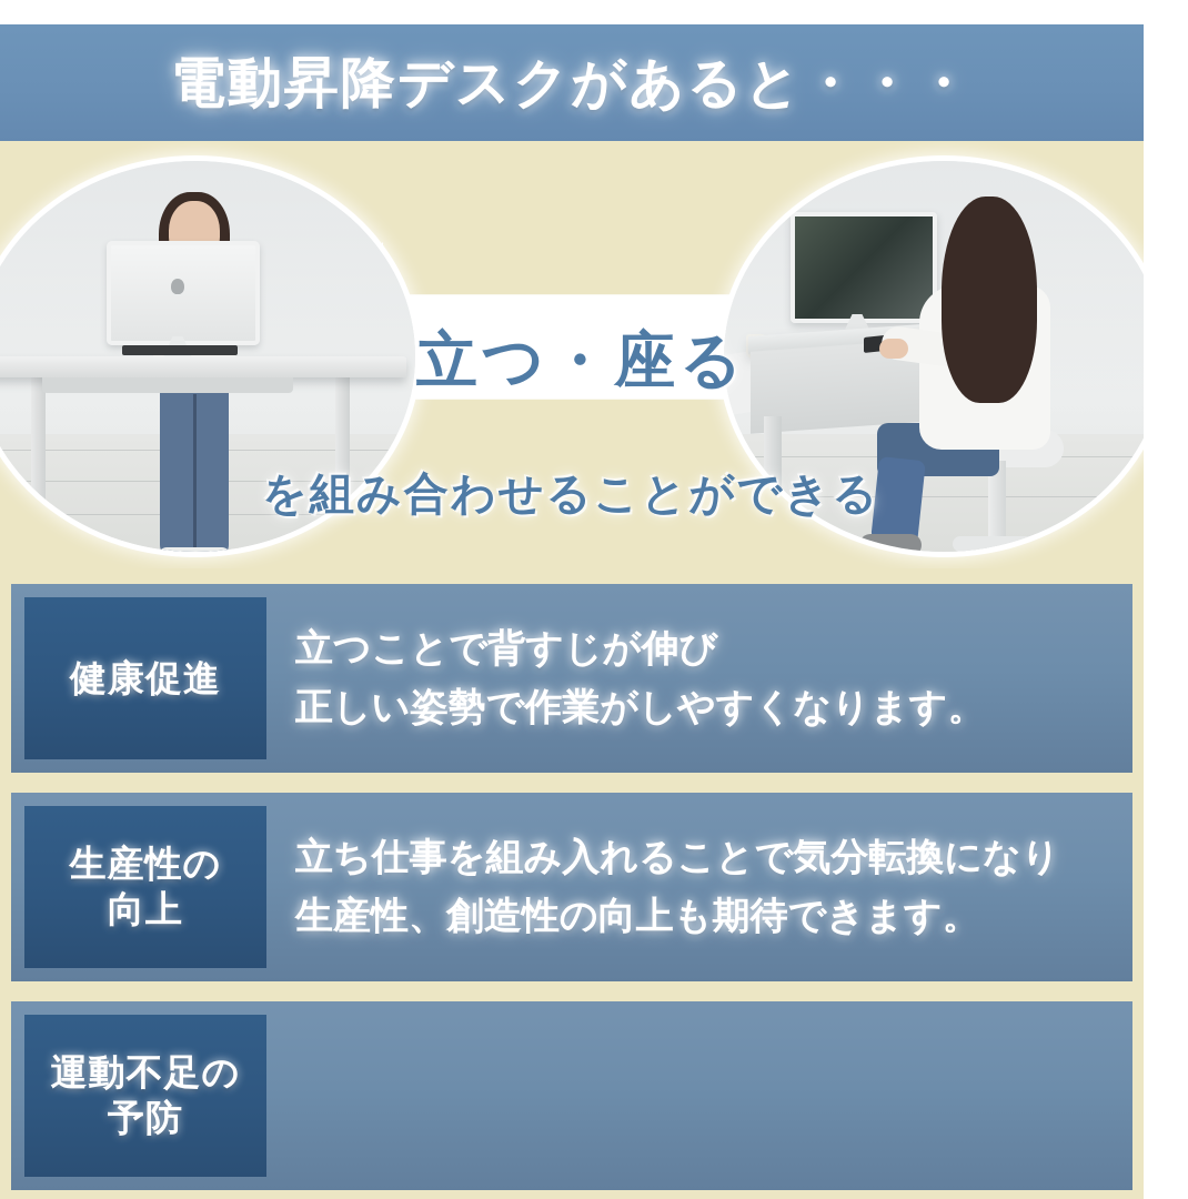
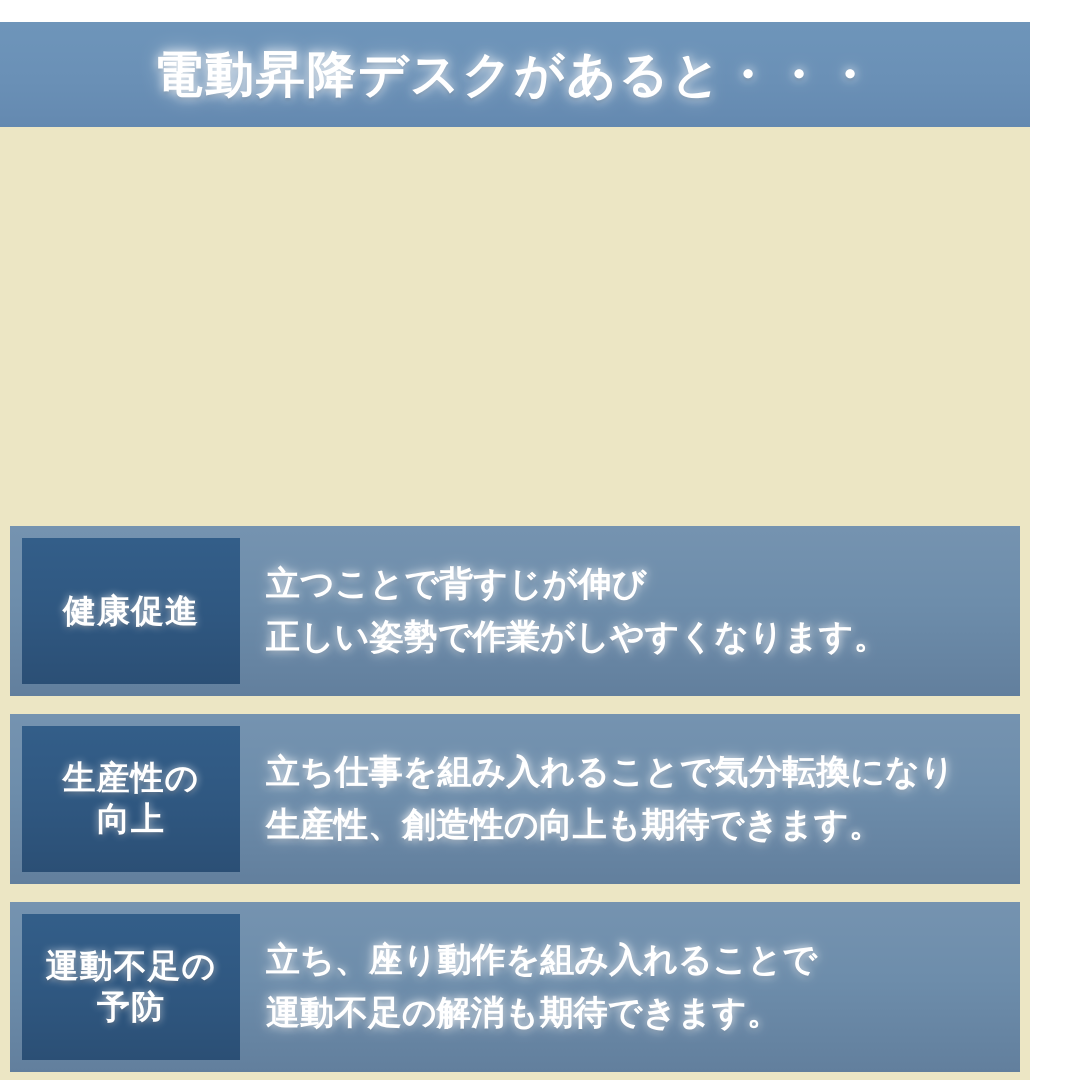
  電動昇降デスクがあると・・・
- 立つ・座る
- を組み合わせることができる
  健康促進
  立つことで背すじが伸び
  正しい姿勢で作業がしやすくなります。
  生産性の
  向上
  立ち仕事を組み入れることで気分転換になり
  生産性、創造性の向上も期待できます。
  運動不足の
  予防
+ 立ち、座り動作を組み入れることで
+ 運動不足の解消も期待できます。
